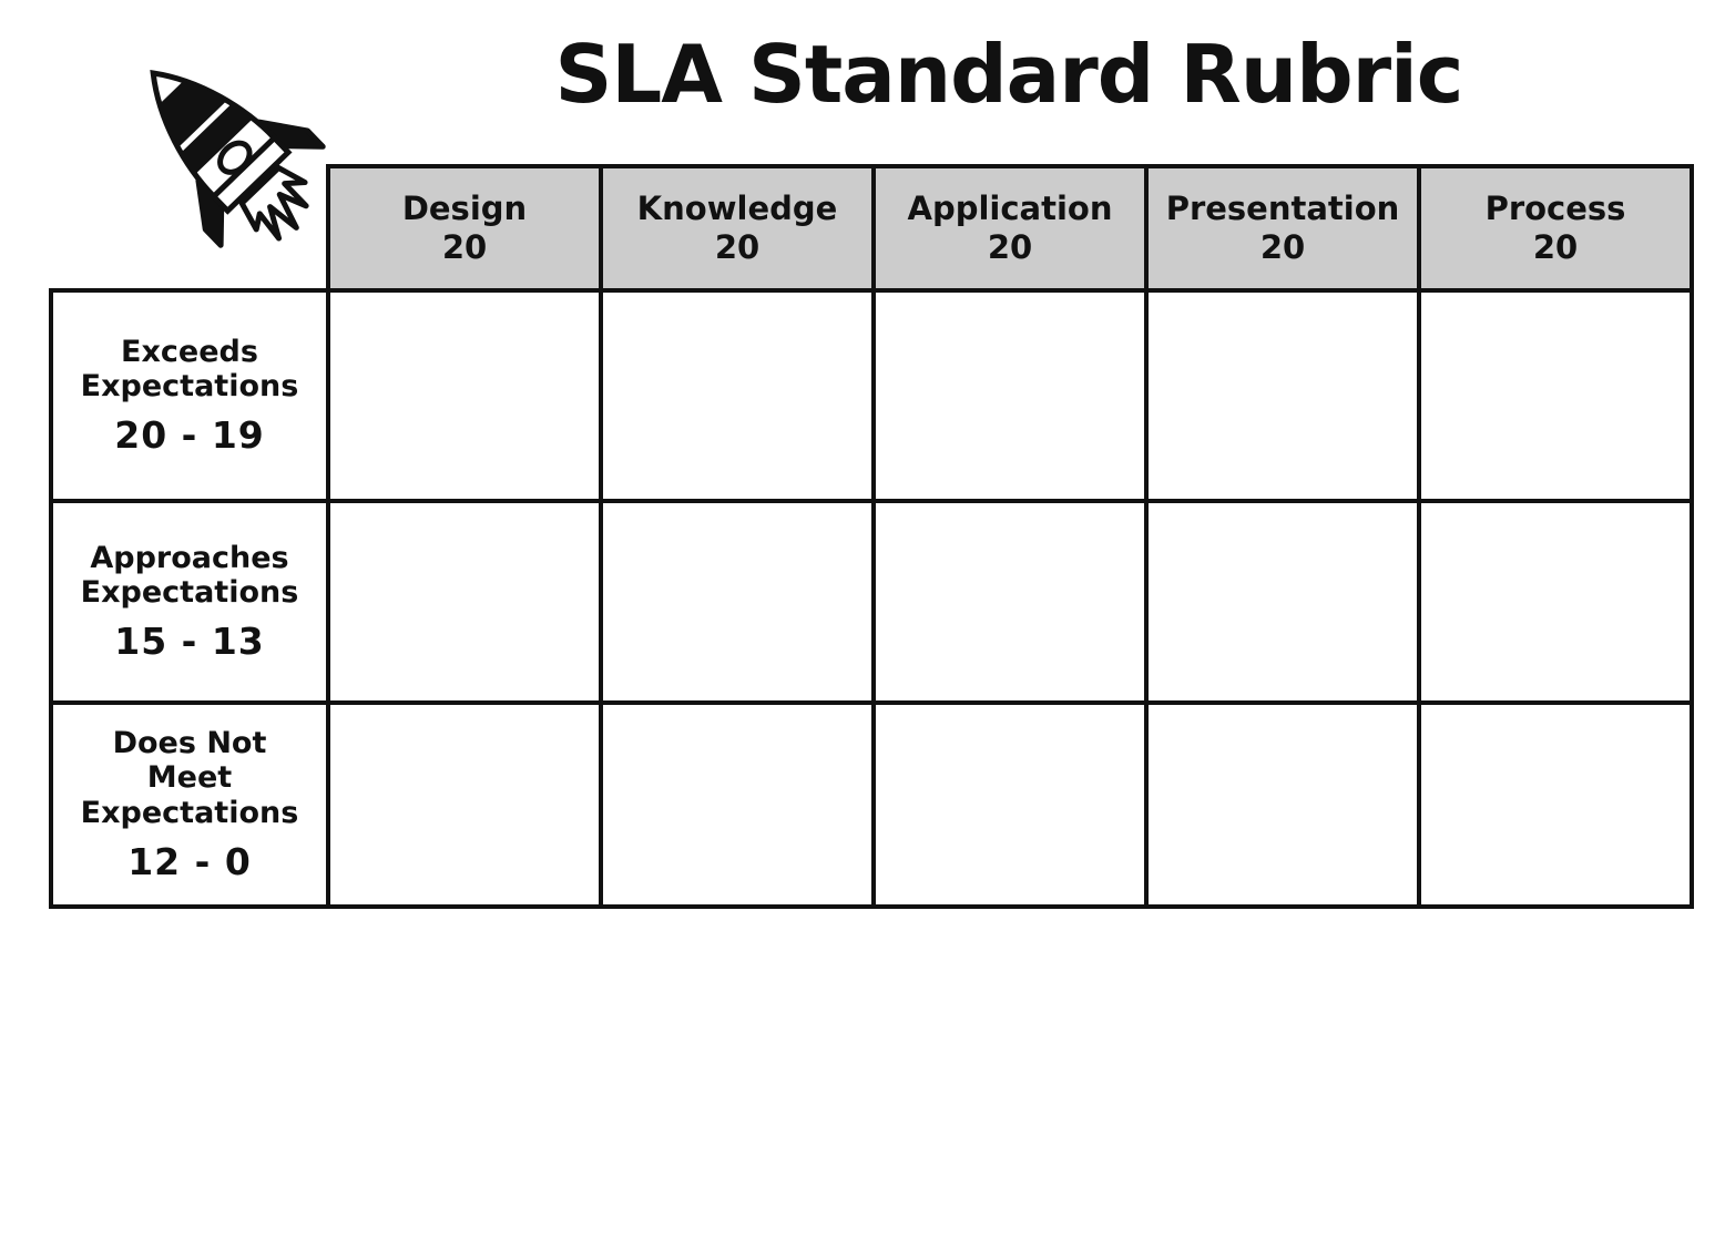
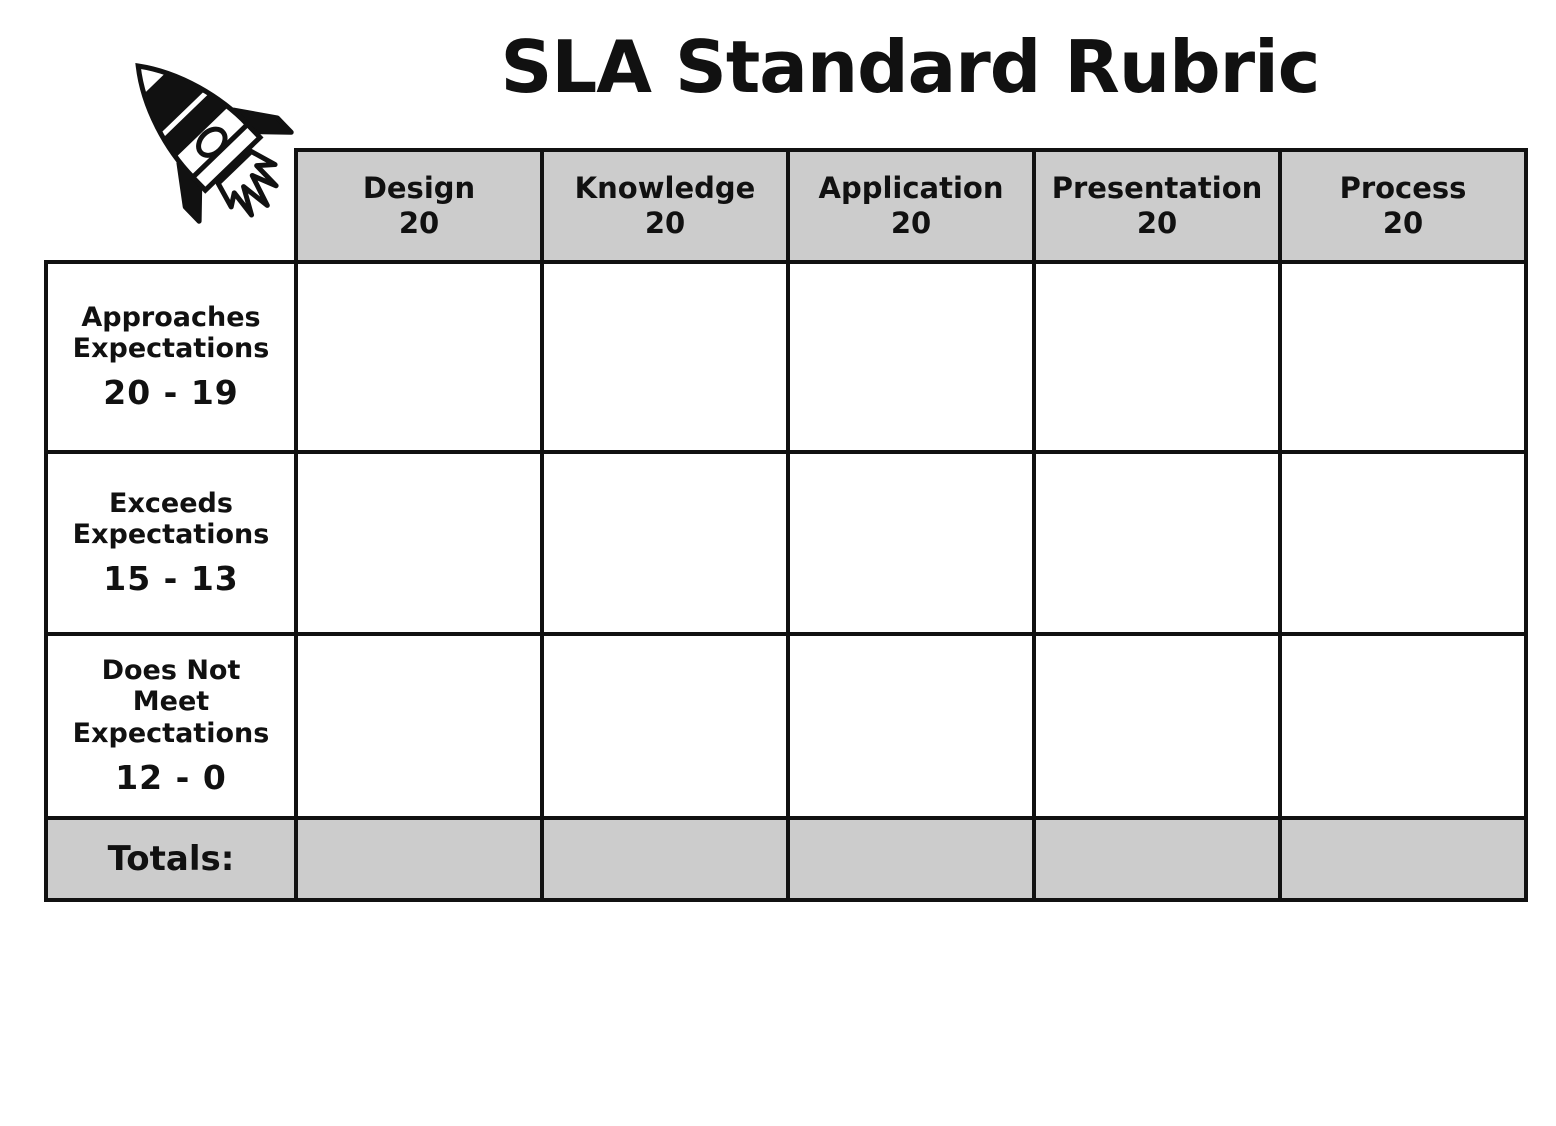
  SLA Standard Rubric
  	Design 20	Knowledge 20	Application 20	Presentation 20	Process 20
- Exceeds Expectations 20 - 19
+ Approaches Expectations 20 - 19
- Approaches Expectations 15 - 13
+ Exceeds Expectations 15 - 13
  Does Not Meet Expectations 12 - 0
+ Totals:
